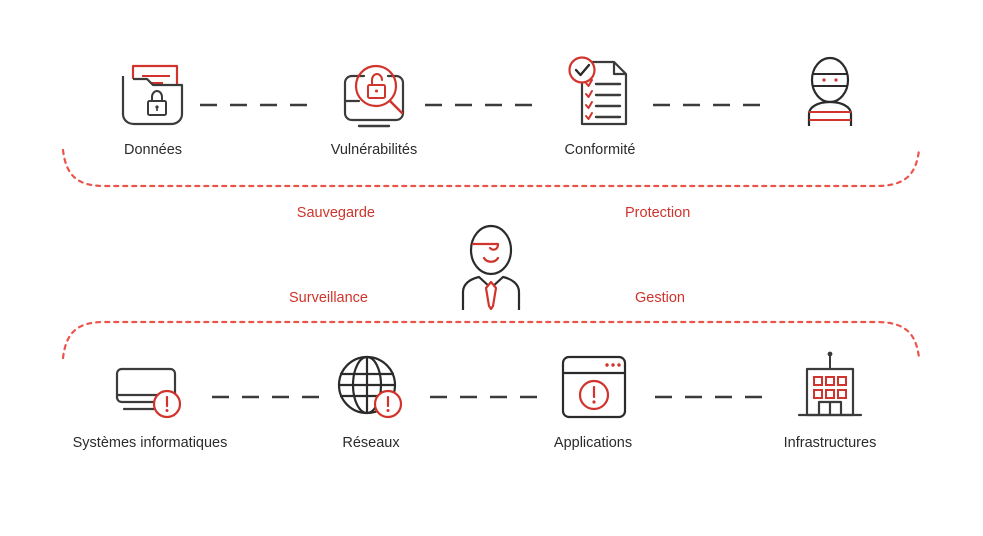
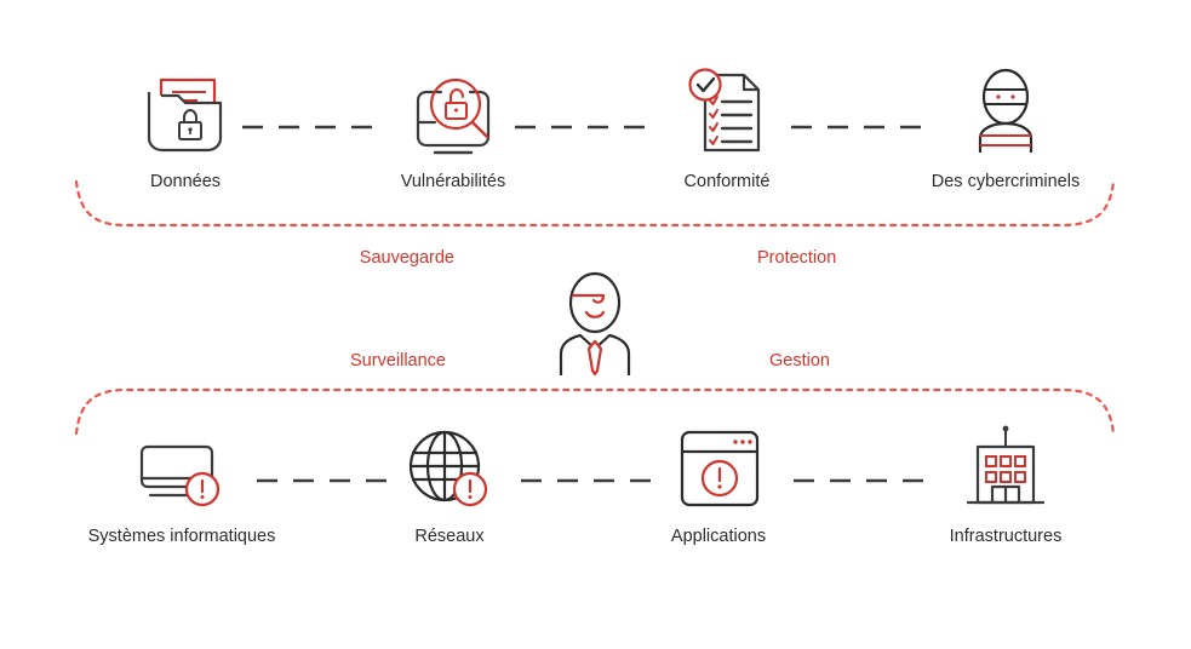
  Données
  Vulnérabilités
  Conformité
+ Des cybercriminels
  Sauvegarde
  Protection
  Surveillance
  Gestion
  Systèmes informatiques
  Réseaux
  Applications
  Infrastructures
